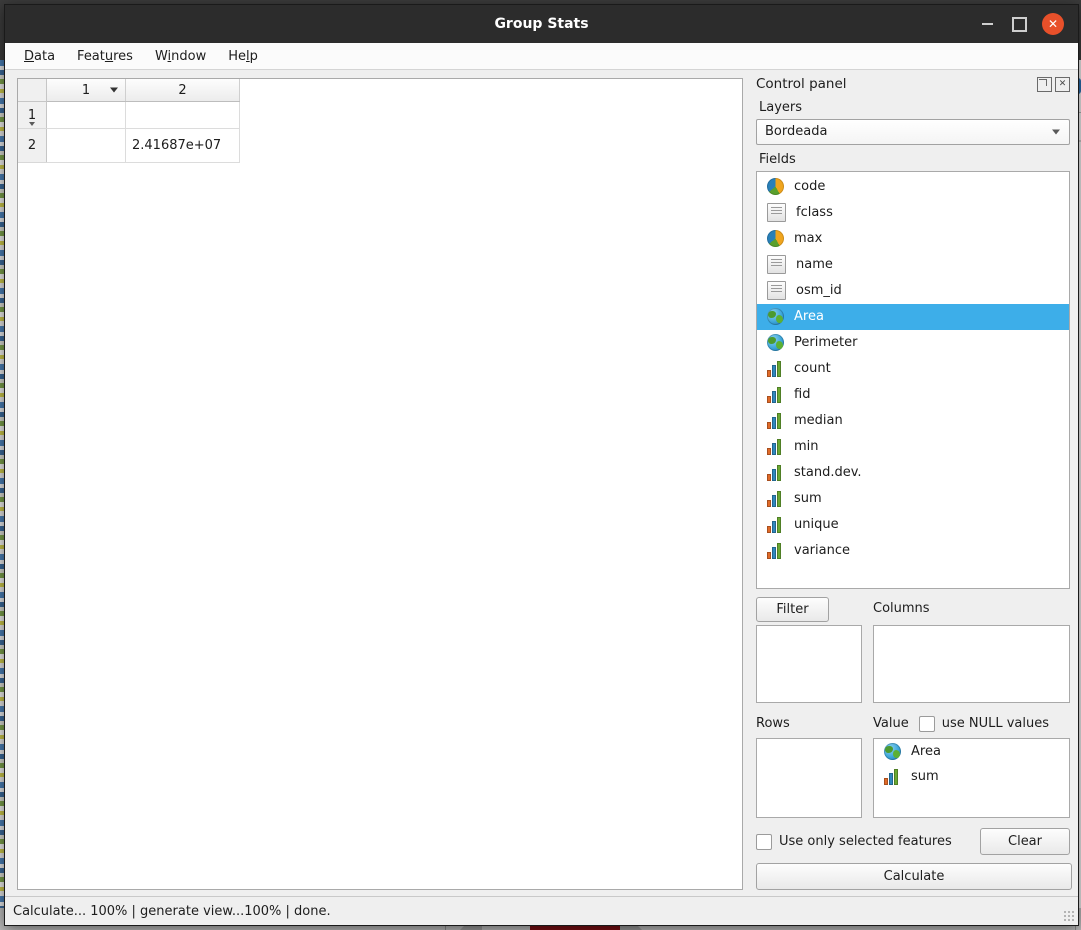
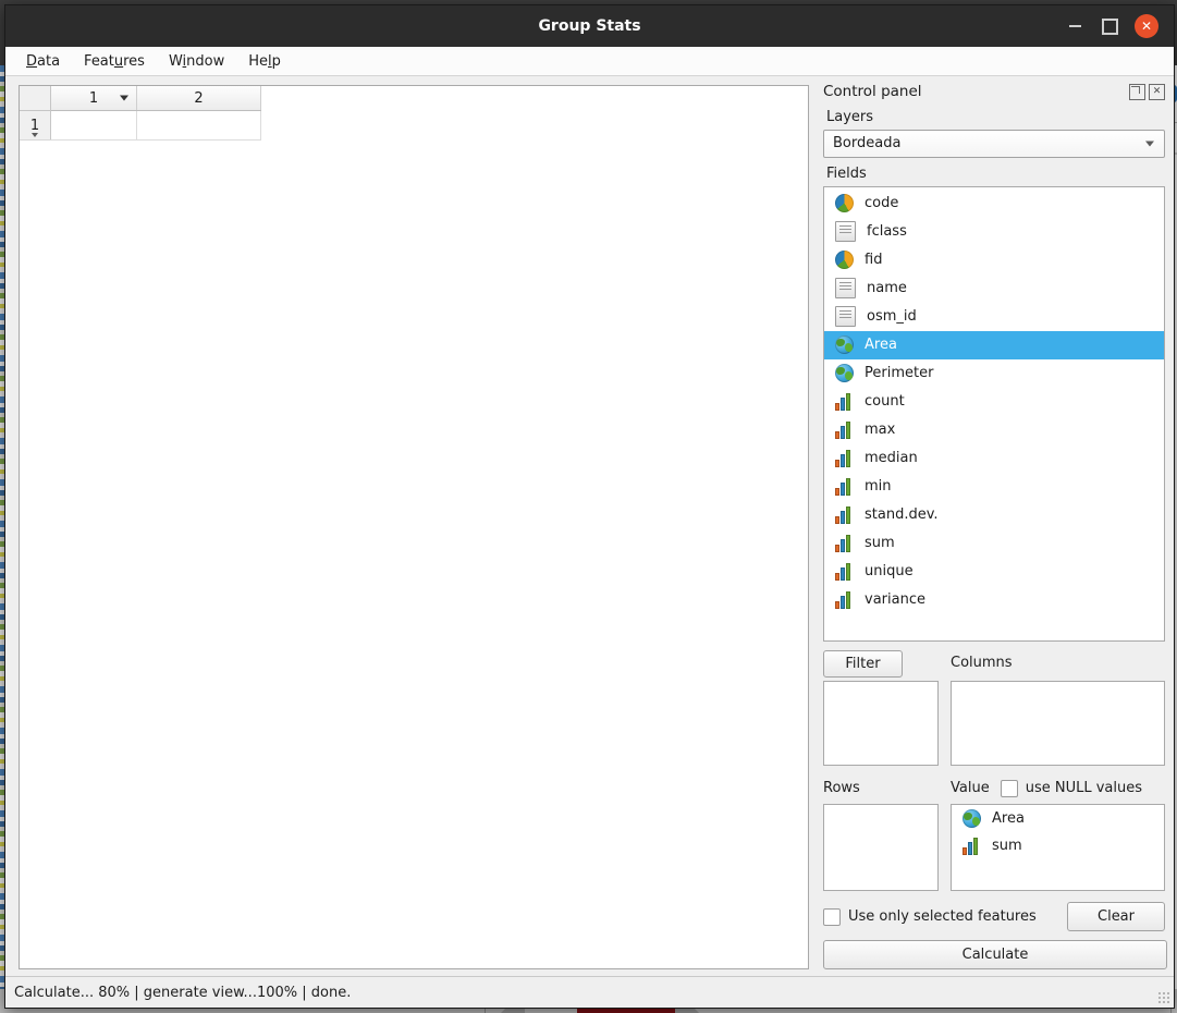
  Group Stats
  ✕
  Data
  Features
  Window
  Help
  	1	2
  1
- 2		2.41687e+07
  Control panel
  ✕
  Layers
  Bordeada
  Fields
  code
  fclass
- max
+ fid
  name
  osm_id
  Area
  Perimeter
  count
- fid
+ max
  median
  min
  stand.dev.
  sum
  unique
  variance
  Filter
  Columns
  Rows
  Value
  use NULL values
  Area
  sum
  Use only selected features
  Clear
  Calculate
- Calculate... 100% | generate view...100% | done.
+ Calculate... 80% | generate view...100% | done.
